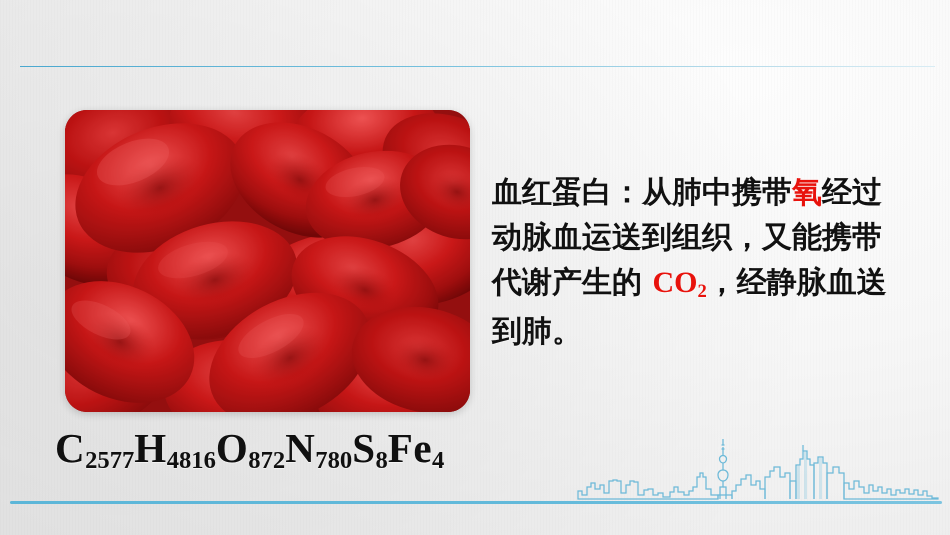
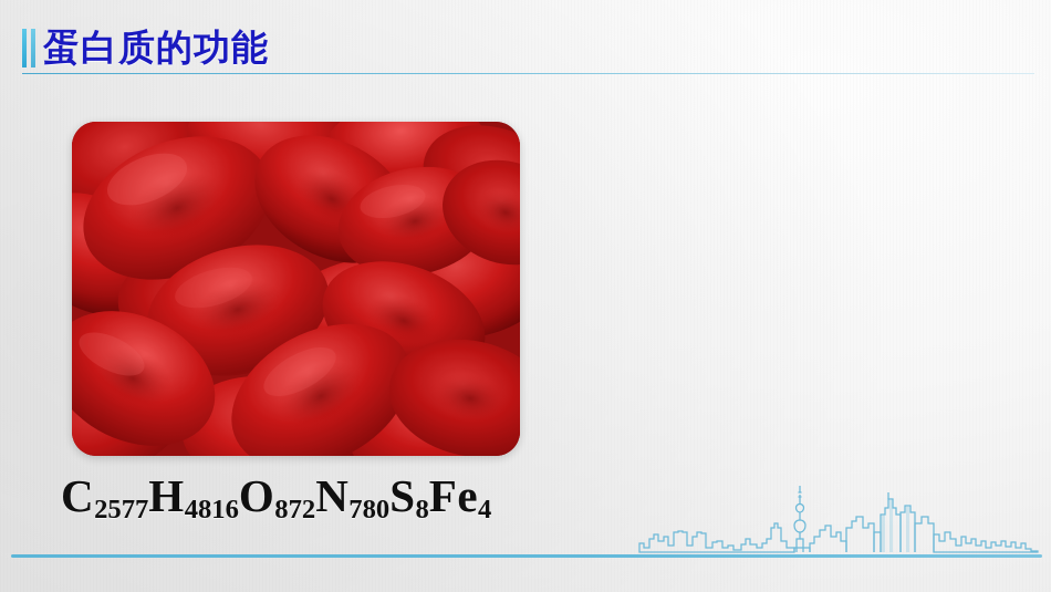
+ 蛋白质的功能
  C2577H4816O872N780S8Fe4
- 血红蛋白：从肺中携带氧经过动脉血运送到组织，又能携带代谢产生的 CO2，经静脉血送到肺。
